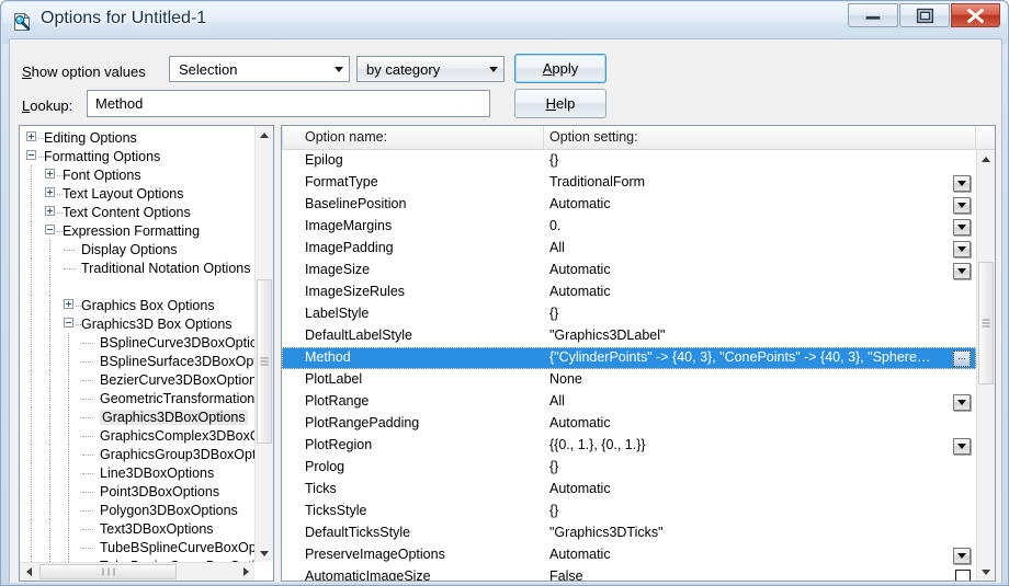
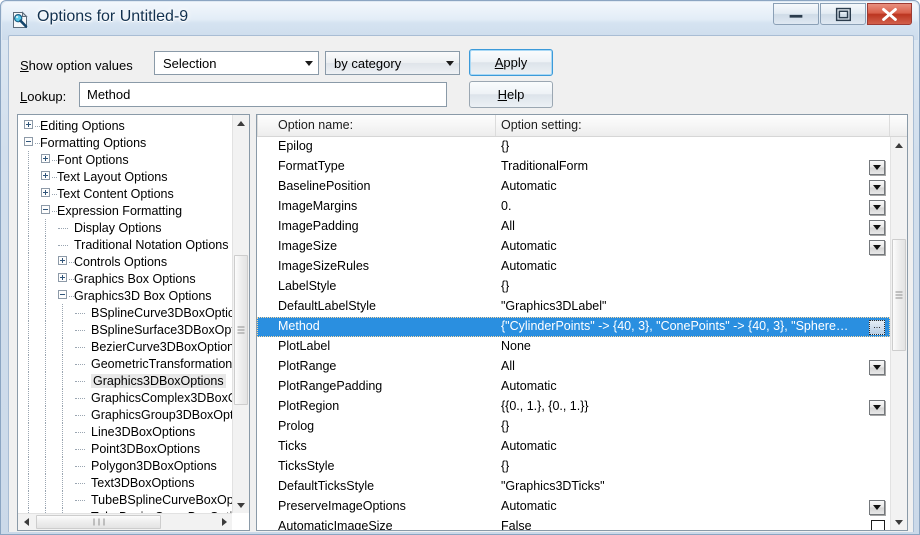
- Options for Untitled-1
+ Options for Untitled-9
  Show option values
  Selection
  by category
  Apply
  Lookup:
  Method
  Help
  Editing Options
  Formatting Options
  Font Options
  Text Layout Options
  Text Content Options
  Expression Formatting
  Display Options
  Traditional Notation Options
+ Controls Options
  Graphics Box Options
  Graphics3D Box Options
  BSplineCurve3DBoxOpti
  BSplineSurface3DBoxOp
  BezierCurve3DBoxOption
  Graphics3DBoxOptions
  GraphicsComplex3DBox
  GraphicsGroup3DBoxOp
  Line3DBoxOptions
  Point3DBoxOptions
  Polygon3DBoxOptions
  Text3DBoxOptions
  TubeBSplineCurveBoxOp
  Option name:
  Option setting:
  Epilog
  {}
  FormatType
  TraditionalForm
  BaselinePosition
  Automatic
  ImageMargins
  0.
  ImagePadding
  All
  ImageSize
  Automatic
  ImageSizeRules
  Automatic
  LabelStyle
  {}
  DefaultLabelStyle
  "Graphics3DLabel"
  Method
  {"CylinderPoints" -> {40, 3}, "ConePoints" -> {40, 3}, "Sphere…
  ...
  PlotLabel
  None
  PlotRange
  All
  PlotRangePadding
  Automatic
  PlotRegion
  {{0., 1.}, {0., 1.}}
  Prolog
  {}
  Ticks
  Automatic
  TicksStyle
  {}
  DefaultTicksStyle
  "Graphics3DTicks"
  PreserveImageOptions
  Automatic
  AutomaticImageSize
  False
